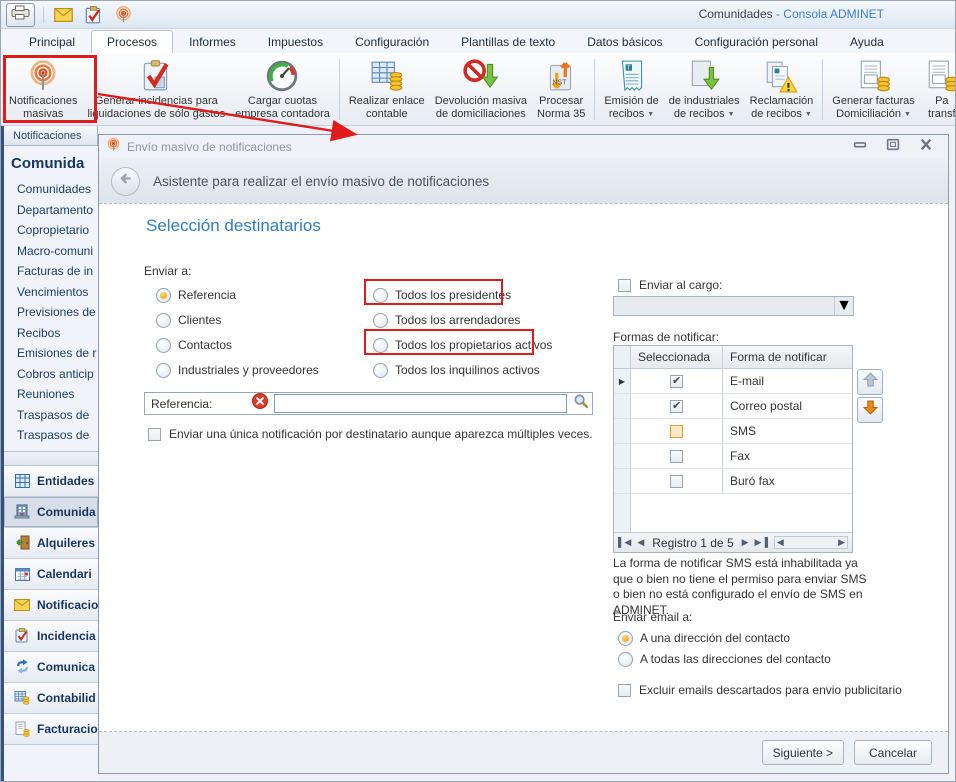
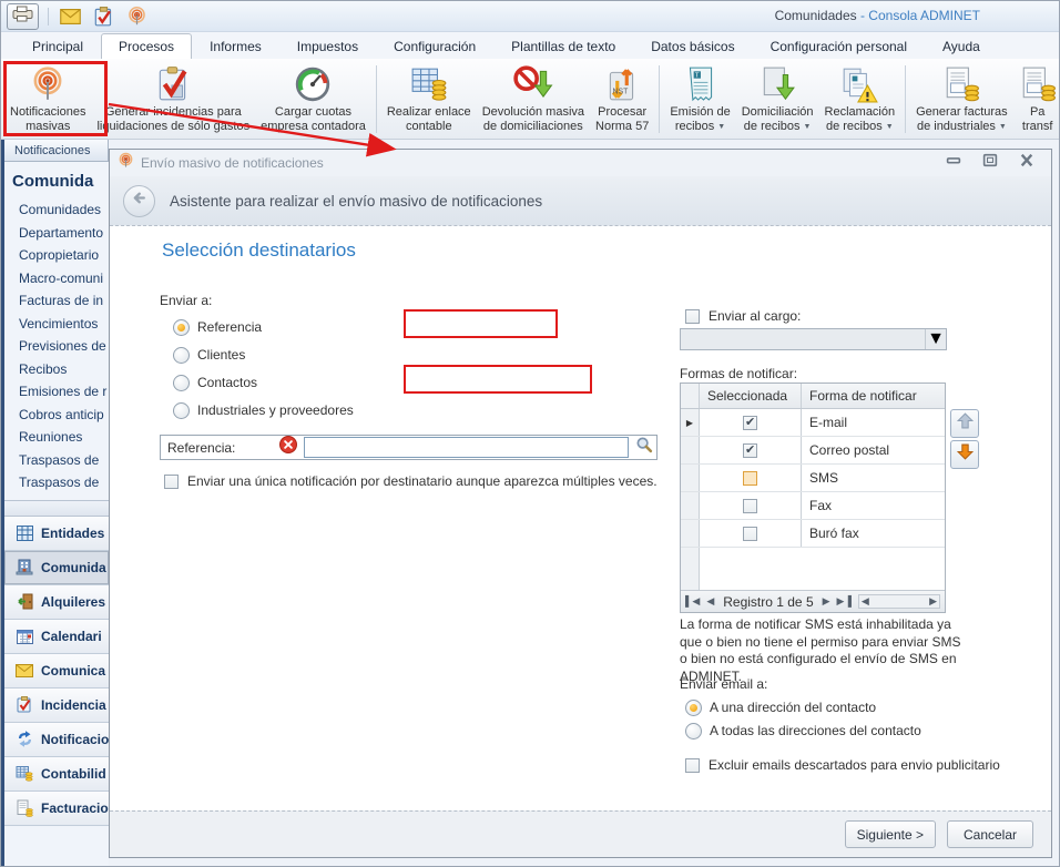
  Comunidades - Consola ADMINET
  Principal
  Procesos
  Informes
  Impuestos
  Configuración
  Plantillas de texto
  Datos básicos
  Configuración personal
  Ayuda
  Notificaciones
  masivas
  Generaridencias para
  liquidaciones de sólo gasto
  Cargar cuotas
  empresa contadora
  Realizar enlace
  contable
  Devolución masiva
  de domiciliaciones
  Procesar
- Norma 35
+ Norma 57
  Emisión de
  recibos
- de industriales
+ Domiciliación
  de recibos
  Reclamación
  de recibos
  Generar facturas
- Domiciliación
+ de industriales
  Pa
  transf
  Notificaciones
  Comunida
  Comunidades
  Departamento
  Copropietario
  Macro-comuni
  Facturas de in
  Vencimientos
  Previsiones de
  Recibos
  Emisiones de r
  Cobros anticip
  Reuniones
  Traspasos de
  Traspasos de
  Entidades
  Comunida
  Alquileres
  Calendari
- Notificacio
+ Comunica
  Incidencia
- Comunica
+ Notificacio
  Contabilid
  Facturacio
  Envío masivo de notificaciones
  Asistente para realizar el envío masivo de notificaciones
  Selección destinatarios
  Enviar a:
  Referencia
  Clientes
  Contactos
  Industriales y proveedores
- Todos los presidentes
- Todos los arrendadores
- Todos los propietarios activos
- Todos los inquilinos activos
  Referencia:
  Enviar una única notificación por destinatario aunque aparezca múltiples veces.
  Enviar al cargo:
  ▼︎
  Formas de notificar:
  Seleccionada
  Forma de notificar
  ▶
  E-mail
  Correo postal
  SMS
  Fax
  Buró fax
  ▌◀
  ◀
  Registro 1 de 5
  ▶
  ▶▐
  ◀
  ▶
  La forma de notificar SMS está inhabilitada ya que o bien no tiene el permiso para enviar SMS o bien no está configurado el envío de SMS en ADMINET.
  Enviar email a:
  A una dirección del contacto
  A todas las direcciones del contacto
  Excluir emails descartados para envio publicitario
  Siguiente >
  Cancelar
